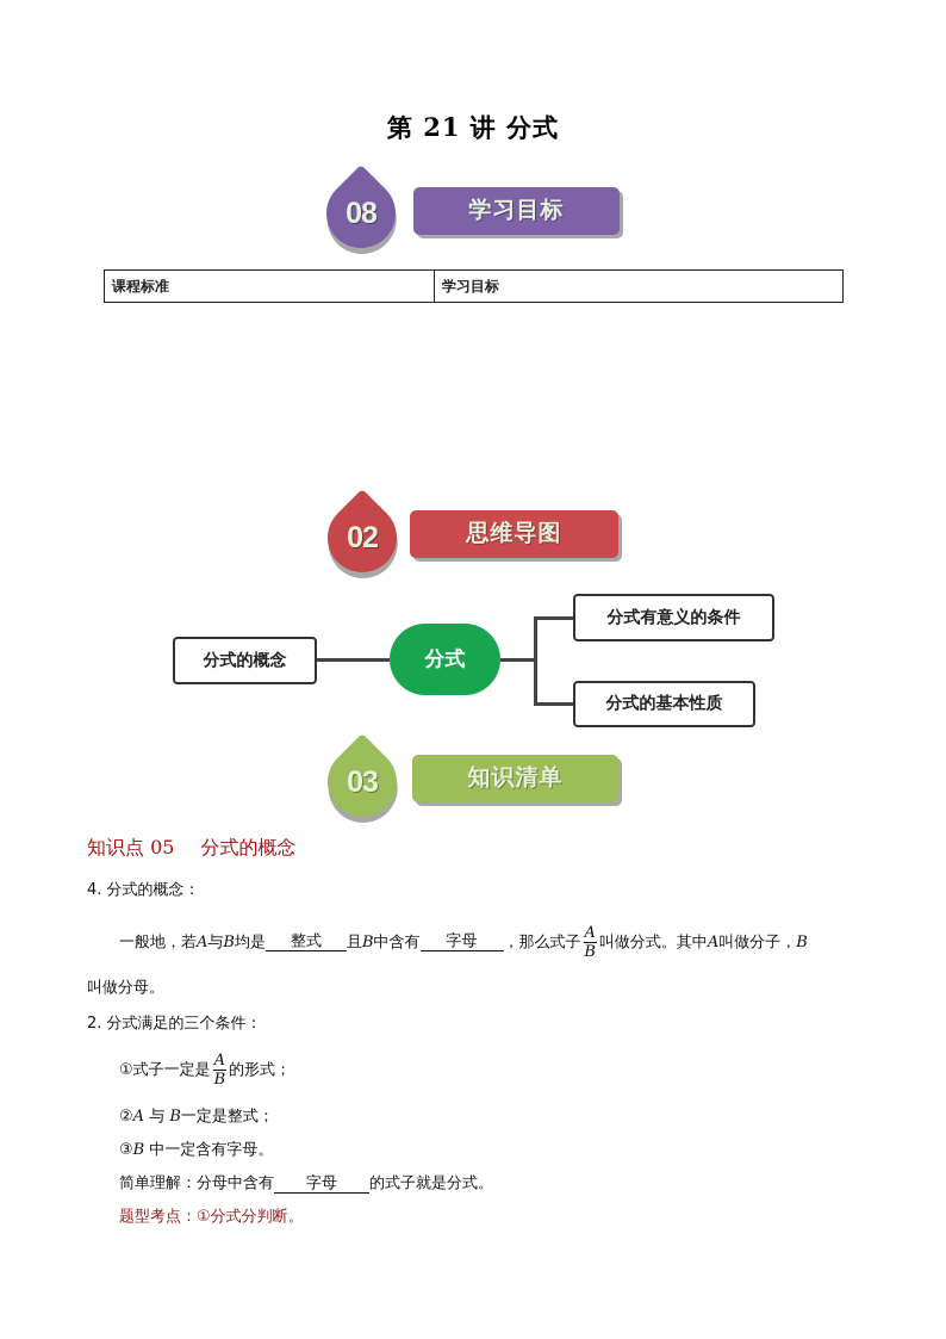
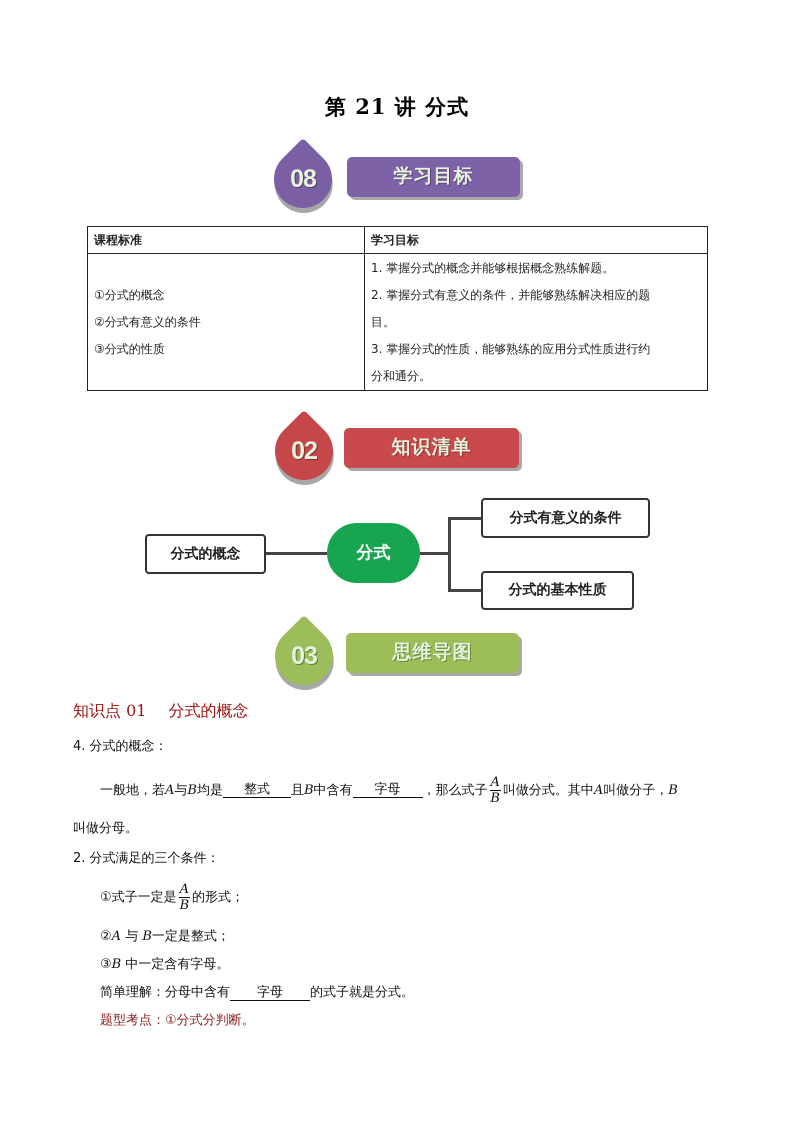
  第 21 讲 分式
  08
  学习目标
  课程标准	学习目标
+ ①分式的概念 ②分式有意义的条件 ③分式的性质	1. 掌握分式的概念并能够根据概念熟练解题。 2. 掌握分式有意义的条件，并能够熟练解决相应的题 目。 3. 掌握分式的性质，能够熟练的应用分式性质进行约 分和通分。
  02
- 思维导图
+ 知识清单
  分式的概念
  分式
  分式有意义的条件
  分式的基本性质
  03
- 知识清单
+ 思维导图
- 知识点 05 分式的概念
+ 知识点 01 分式的概念
  4. 分式的概念：
  一般地，若
  A
  与
  B
  均是
  整式
  且
  B
  中含有
  字母
  ，那么式子
  A
  B
  叫做分式。其中
  A
  叫做分子，
  B
  叫做分母。
  2. 分式满足的三个条件：
  ①式子一定是
  A
  B
  的形式；
  ②A 与 B一定是整式；
  ③B 中一定含有字母。
  简单理解：分母中含有 字母 的式子就是分式。
  题型考点：①分式分判断。
